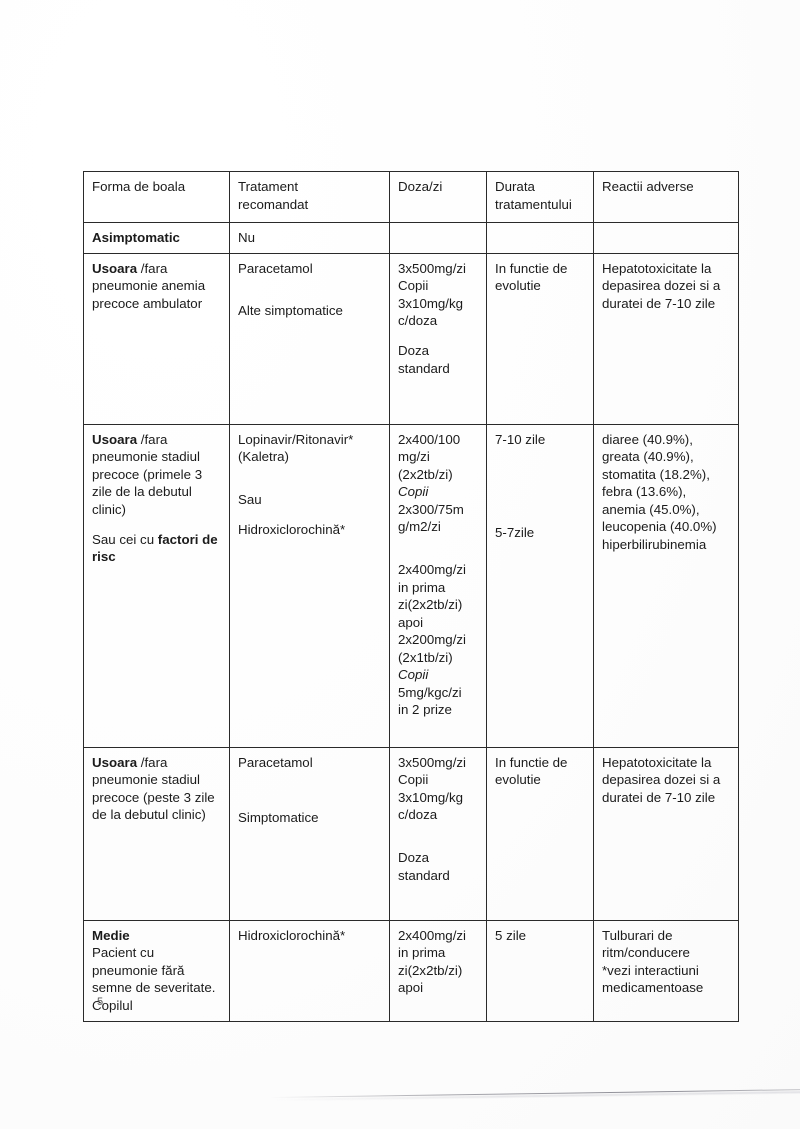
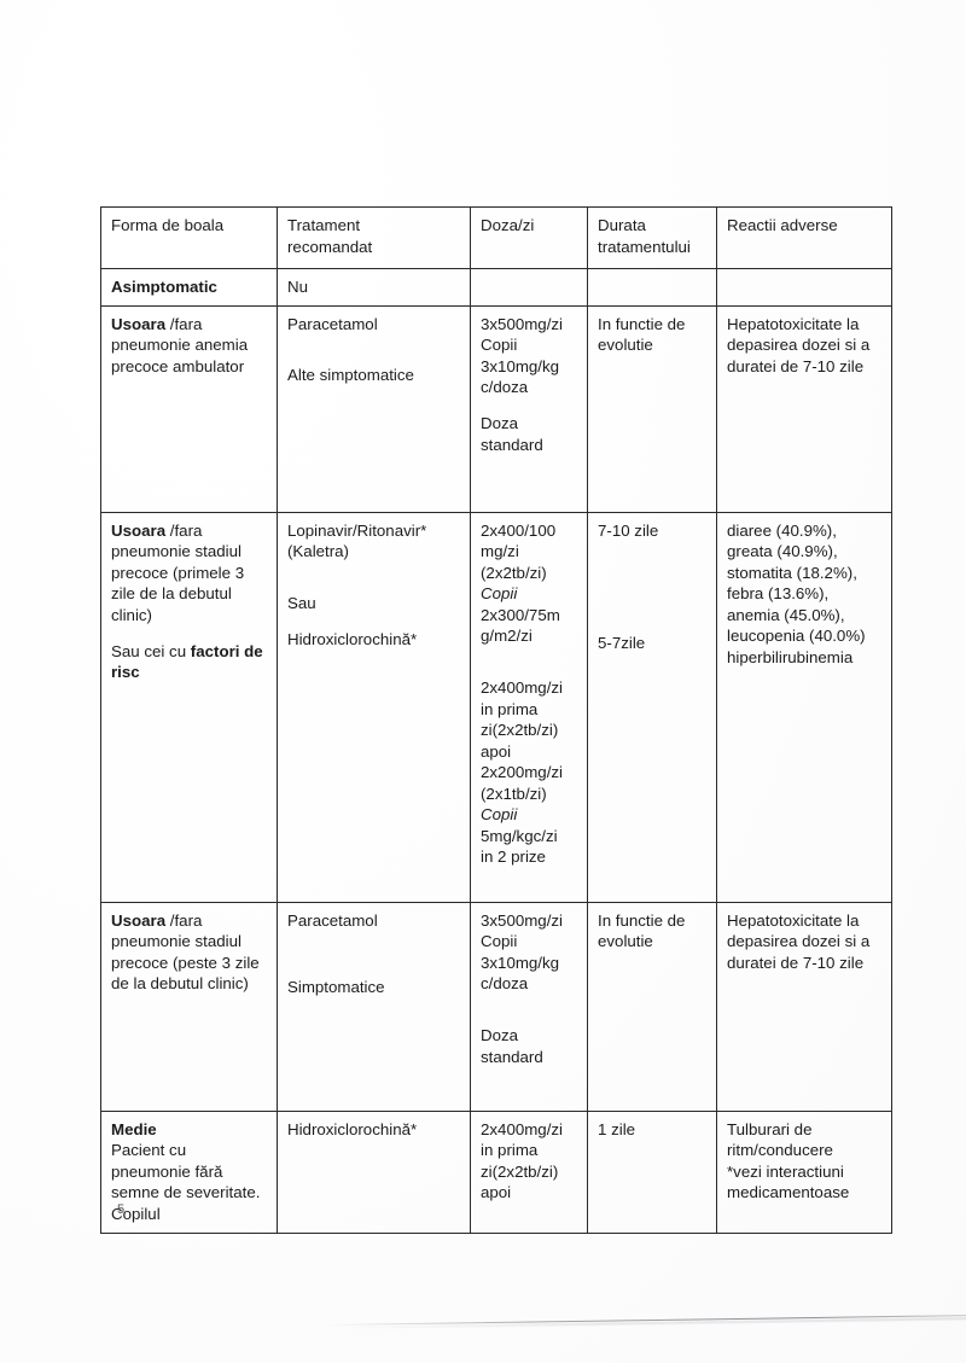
  Forma de boala	Tratament recomandat	Doza/zi	Durata tratamentului	Reactii adverse
  Asimptomatic	Nu
  Usoara /fara pneumonie anemia precoce ambulator	Paracetamol Alte simptomatice	3x500mg/zi Copii 3x10mg/kg c/doza Doza standard	In functie de evolutie	Hepatotoxicitate la depasirea dozei si a duratei de 7-10 zile
  Usoara /fara pneumonie stadiul precoce (primele 3 zile de la debutul clinic) Sau cei cu factori de risc	Lopinavir/Ritonavir* (Kaletra) Sau Hidroxiclorochină*	2x400/100 mg/zi (2x2tb/zi) Copii 2x300/75m g/m2/zi 2x400mg/zi in prima zi(2x2tb/zi) apoi 2x200mg/zi (2x1tb/zi) Copii 5mg/kgc/zi in 2 prize	7-10 zile 5-7zile	diaree (40.9%), greata (40.9%), stomatita (18.2%), febra (13.6%), anemia (45.0%), leucopenia (40.0%) hiperbilirubinemia
  Usoara /fara pneumonie stadiul precoce (peste 3 zile de la debutul clinic)	Paracetamol Simptomatice	3x500mg/zi Copii 3x10mg/kg c/doza Doza standard	In functie de evolutie	Hepatotoxicitate la depasirea dozei si a duratei de 7-10 zile
- Medie Pacient cu pneumonie fără semne de severitate. Copilul	Hidroxiclorochină*	2x400mg/zi in prima zi(2x2tb/zi) apoi	5 zile	Tulburari de ritm/conducere *vezi interactiuni medicamentoase
+ Medie Pacient cu pneumonie fără semne de severitate. Copilul	Hidroxiclorochină*	2x400mg/zi in prima zi(2x2tb/zi) apoi	1 zile	Tulburari de ritm/conducere *vezi interactiuni medicamentoase
  5
